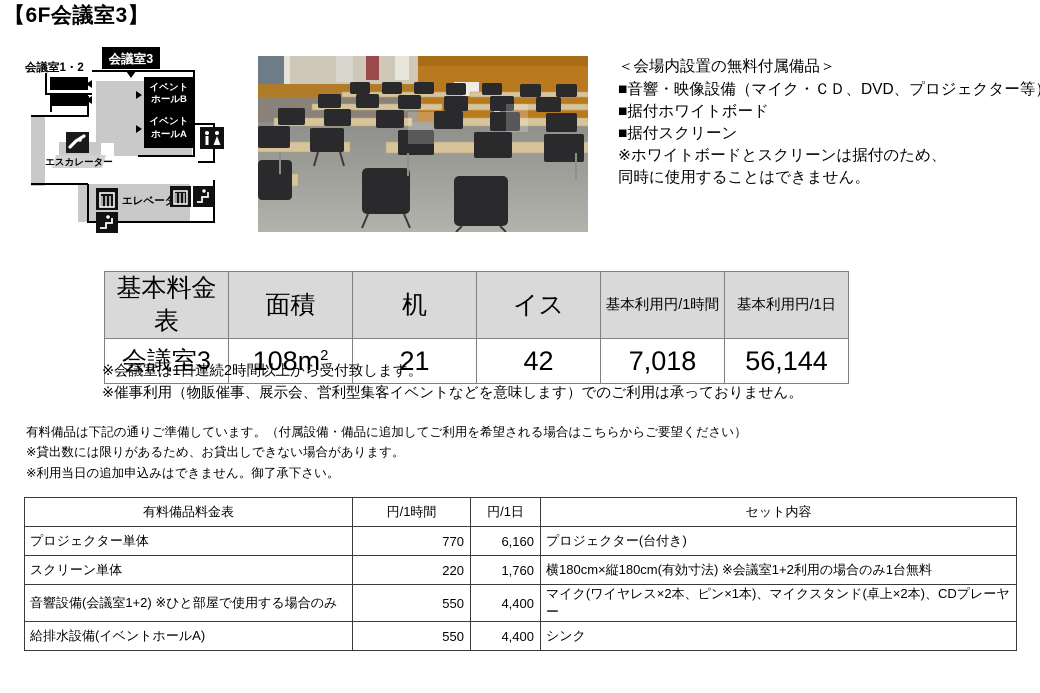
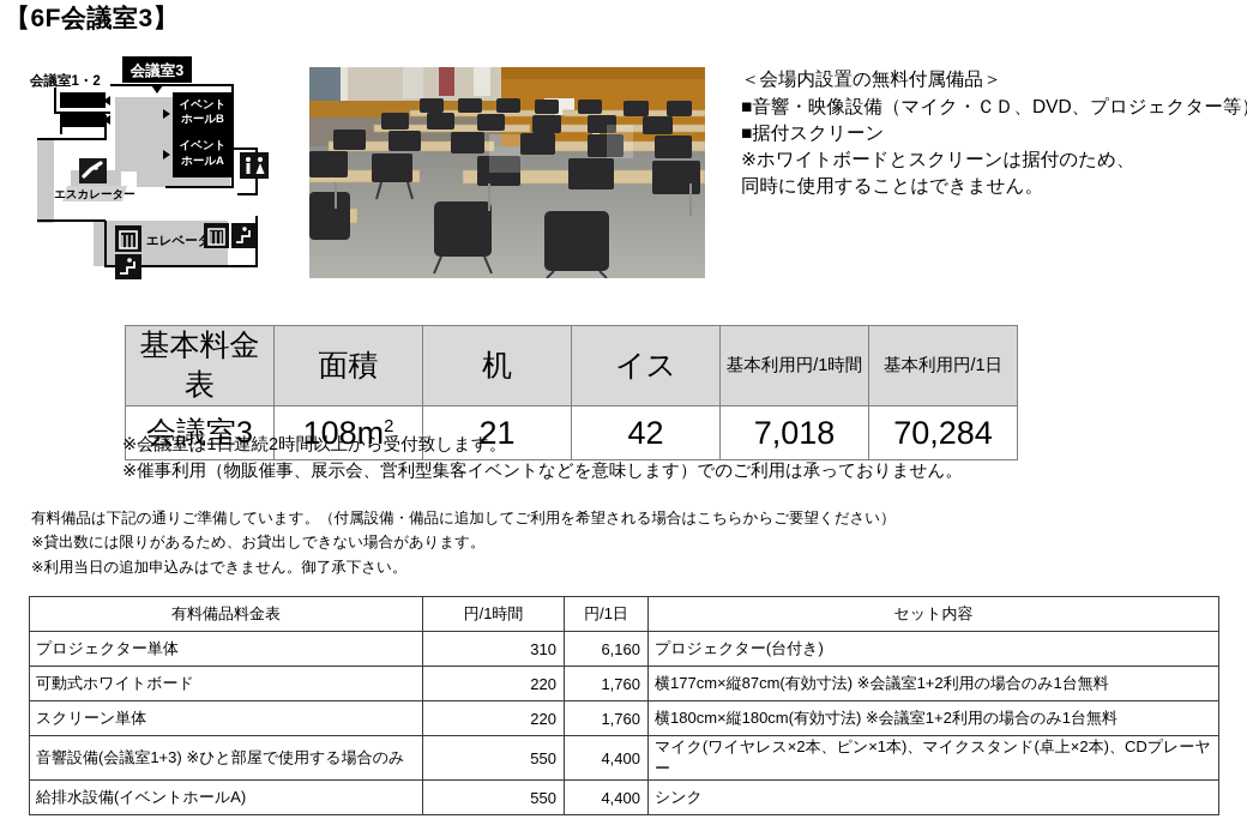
  【6F会議室3】
  会議室3
  会議室1・2
  イベント
  ホールB
  イベント
  ホールA
  エスカレーター
  ＜会場内設置の無料付属備品＞
  ■音響・映像設備（マイク・ＣＤ、DVD、プロジェクター等
- ■据付ホワイトボード
  ■据付スクリーン
  ※ホワイトボードとスクリーンは据付のため、
  同時に使用することはできません。
  基本料金表	面積	机	イス	基本利用円/1時間	基本利用円/1日
- 会議室3	108m2	21	42	7,018	56,144
+ 会議室3	108m2	21	42	7,018	70,284
  ※会議室は1日連続2時間以上から受付致します。
  ※催事利用（物販催事、展示会、営利型集客イベントなどを意味します）でのご利用は承っておりません。
  有料備品は下記の通りご準備しています。（付属設備・備品に追加してご利用を希望される場合はこちらからご要望ください）
  ※貸出数には限りがあるため、お貸出しできない場合があります。
  ※利用当日の追加申込みはできません。御了承下さい。
  有料備品料金表	円/1時間	円/1日	セット内容
- プロジェクター単体	770	6,160	プロジェクター(台付き)
+ プロジェクター単体	310	6,160	プロジェクター(台付き)
+ 可動式ホワイトボード	220	1,760	横177cm×縦87cm(有効寸法) ※会議室1+2利用の場合のみ1台無料
  スクリーン単体	220	1,760	横180cm×縦180cm(有効寸法) ※会議室1+2利用の場合のみ1台無料
- 音響設備(会議室1+2) ※ひと部屋で使用する場合のみ	550	4,400	マイク(ワイヤレス×2本、ピン×1本)、マイクスタンド(卓上×2本)、CDプレーヤー
+ 音響設備(会議室1+3) ※ひと部屋で使用する場合のみ	550	4,400	マイク(ワイヤレス×2本、ピン×1本)、マイクスタンド(卓上×2本)、CDプレーヤー
  給排水設備(イベントホールA)	550	4,400	シンク
